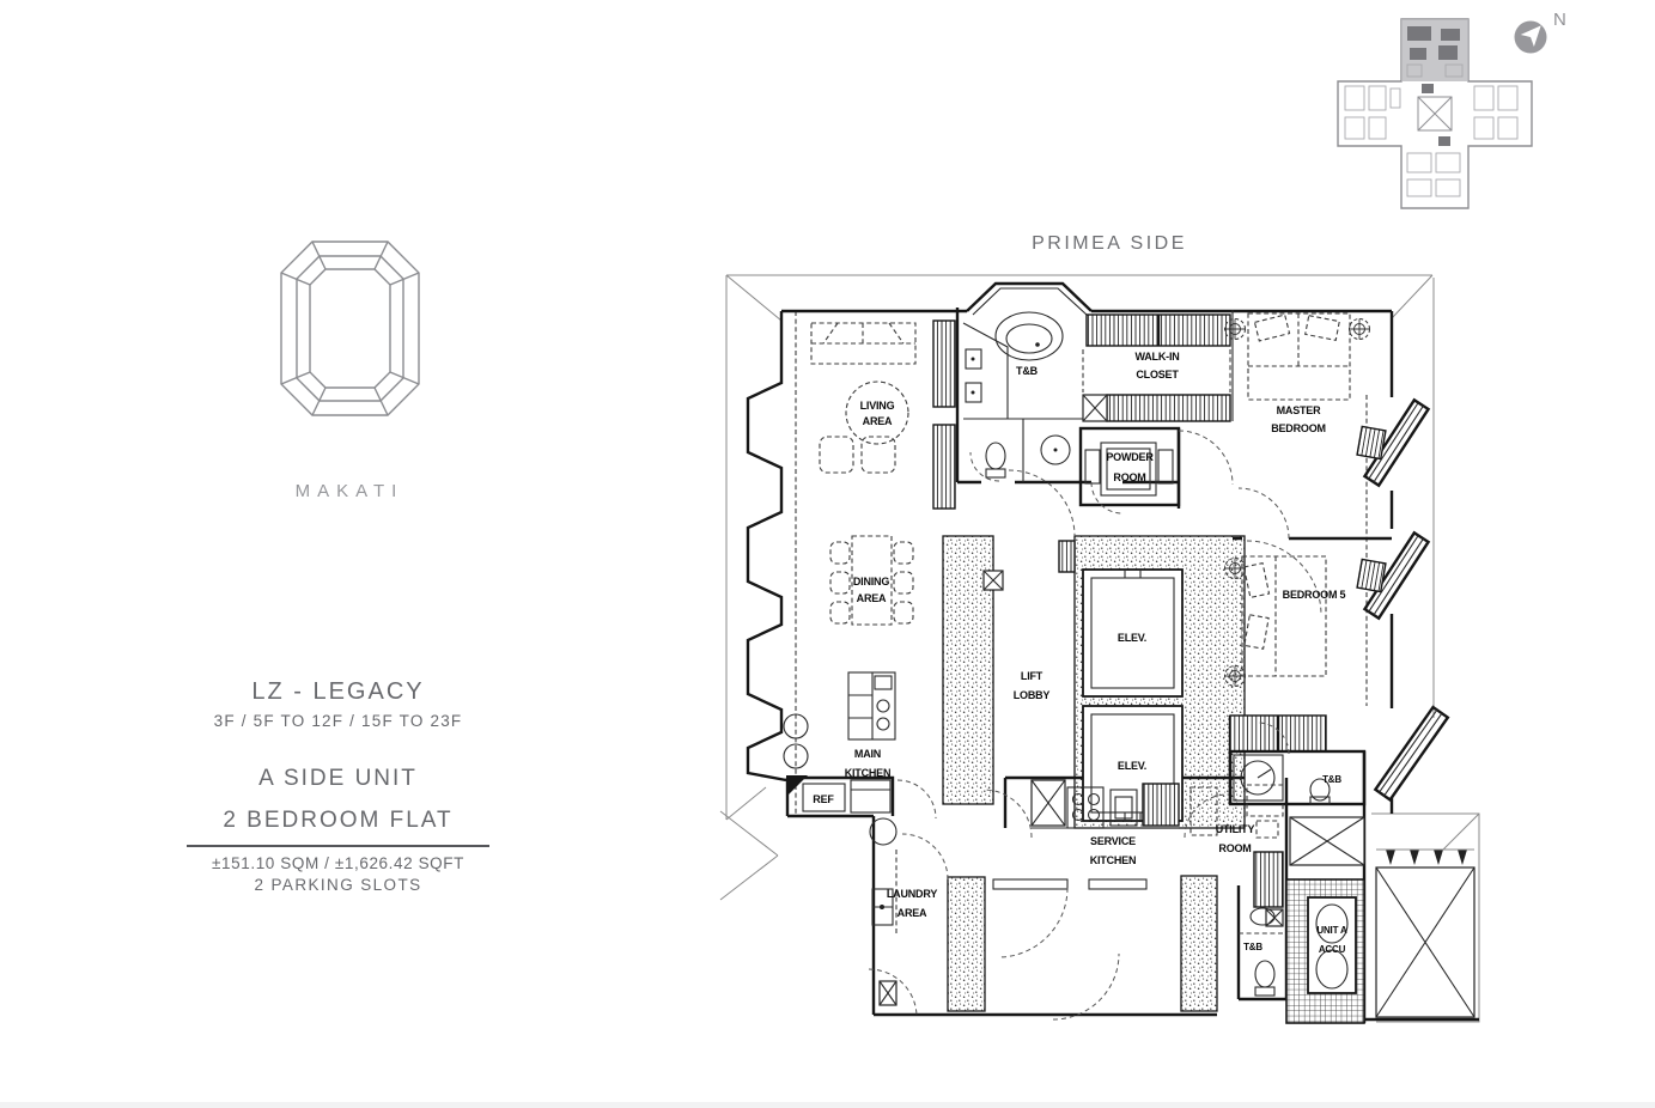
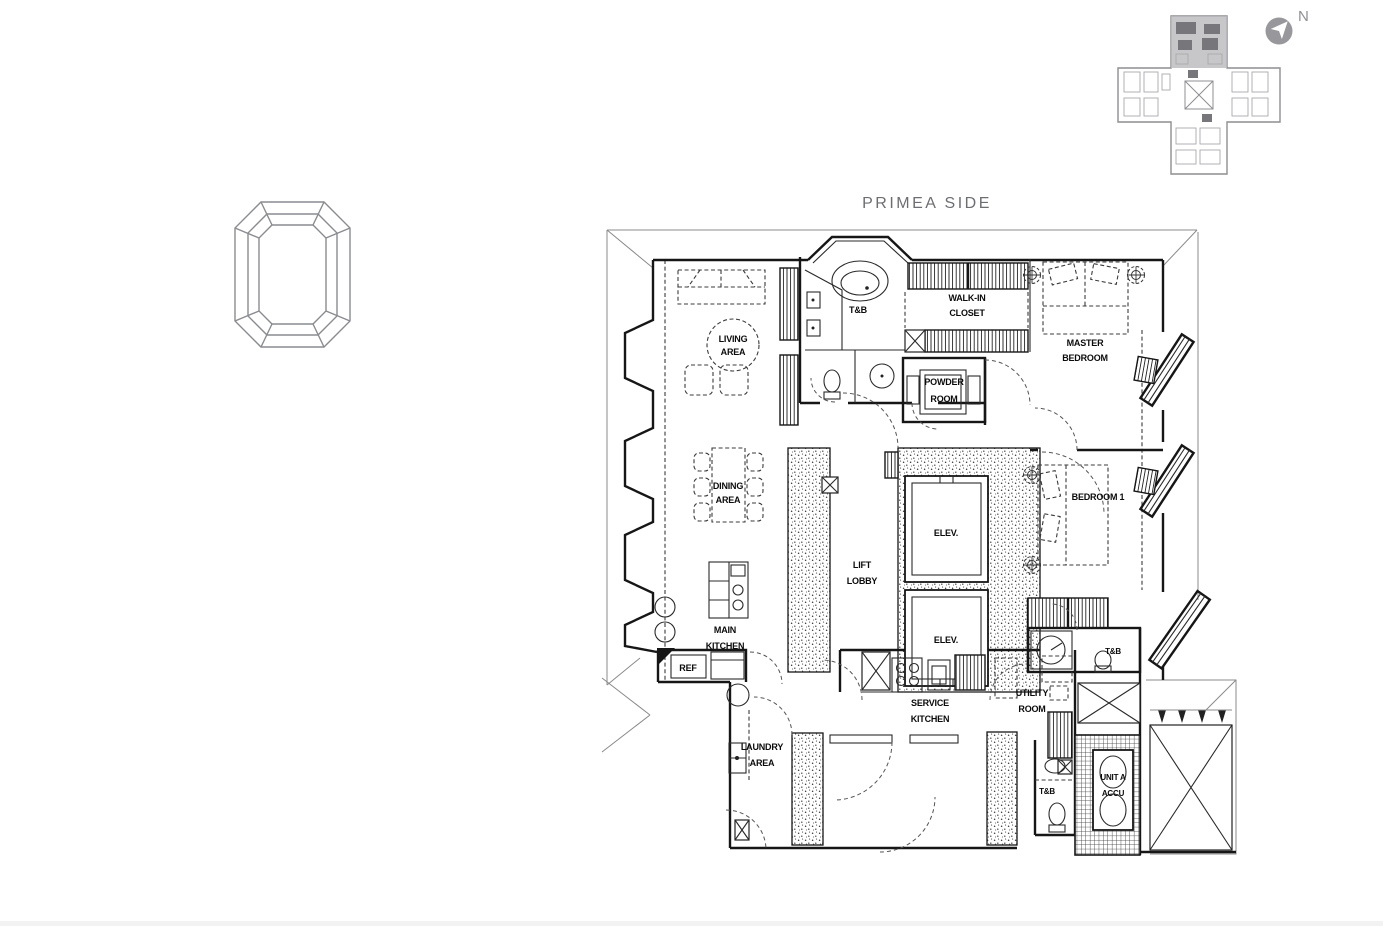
- MAKATI
- LZ - LEGACY
- 3F / 5F TO 12F / 15F TO 23F
- A SIDE UNIT
- 2 BEDROOM FLAT
- ±151.10 SQM / ±1,626.42 SQFT
- 2 PARKING SLOTS
  PRIMEA SIDE
  N
  LIVING
  AREA
  DINING
  AREA
  T&B
  WALK-IN
  CLOSET
  MASTER
  BEDROOM
  POWDER
  ROOM
  LIFT
  LOBBY
  ELEV.
  ELEV.
- BEDROOM 5
+ BEDROOM 1
  MAIN
  KITCHEN
  REF
  T&B
  SERVICE
  KITCHEN
  UTILITY
  ROOM
  LAUNDRY
  AREA
  T&B
  UNIT A
  ACCU
